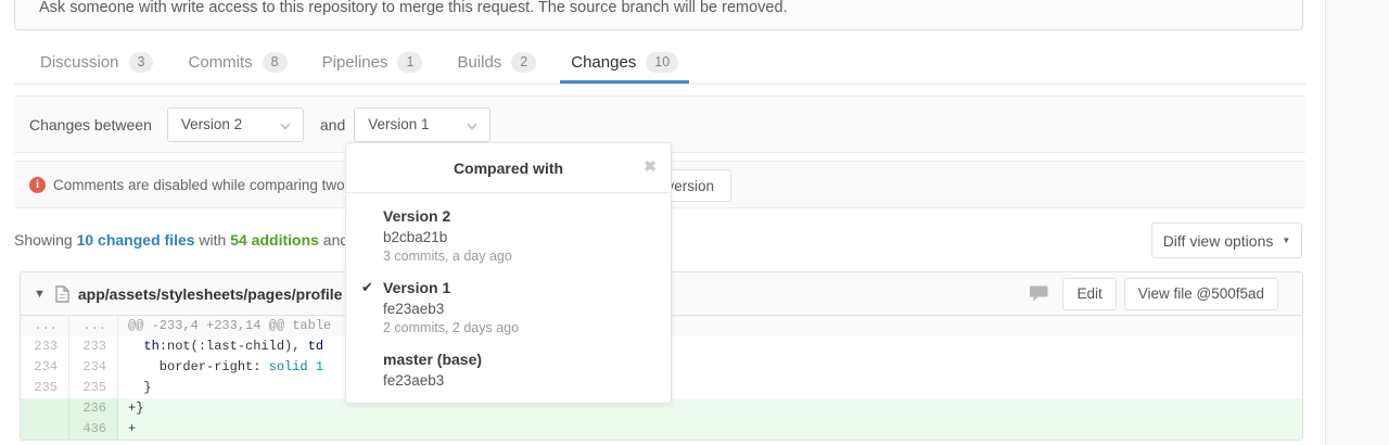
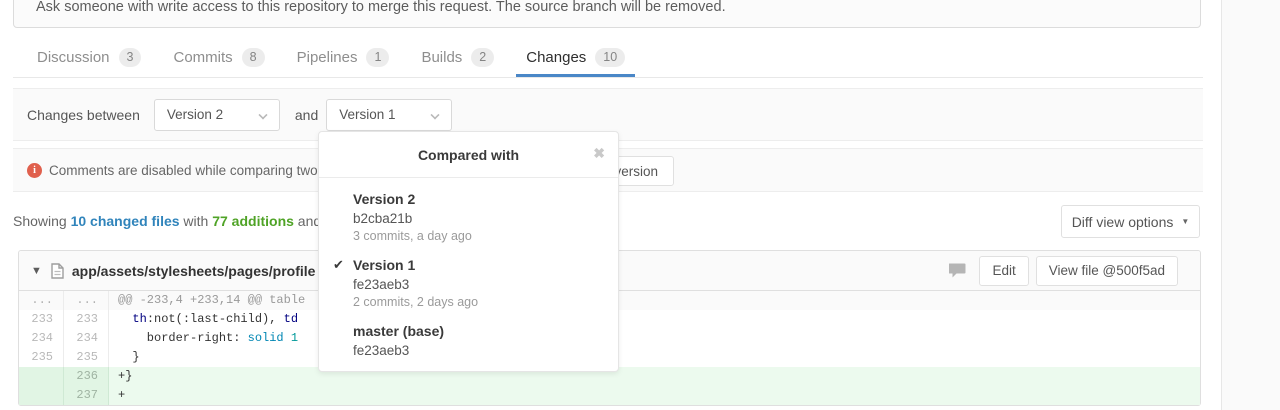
  Ask someone with write access to this repository to merge this request. The source branch will be removed.
  Discussion
  3
  Commits
  8
  Pipelines
  1
  Builds
  2
  Changes
  10
  Changes between
  Version 2
  and
  Version 1
  i
  Comments are disabled while comparing two
- Showing 10 changed files with 54 additions an
+ Showing 10 changed files with 77 additions an
  Diff view options
  ▼
  ▼
  app/assets/stylesheets/pages/profile
  Edit
  View file @500f5ad
  ...
  ...
  @@ -233,4 +233,14 @@ table
  233
  233
  th:not(:last-child), td
  234
  234
  border-right: solid 1
  235
  235
  }
  236
  +}
- 436
+ 237
  +
  Compared with
  ✖
  Version 2
  b2cba21b
  3 commits, a day ago
  ✔
  Version 1
  fe23aeb3
  2 commits, 2 days ago
  master (base)
  fe23aeb3
